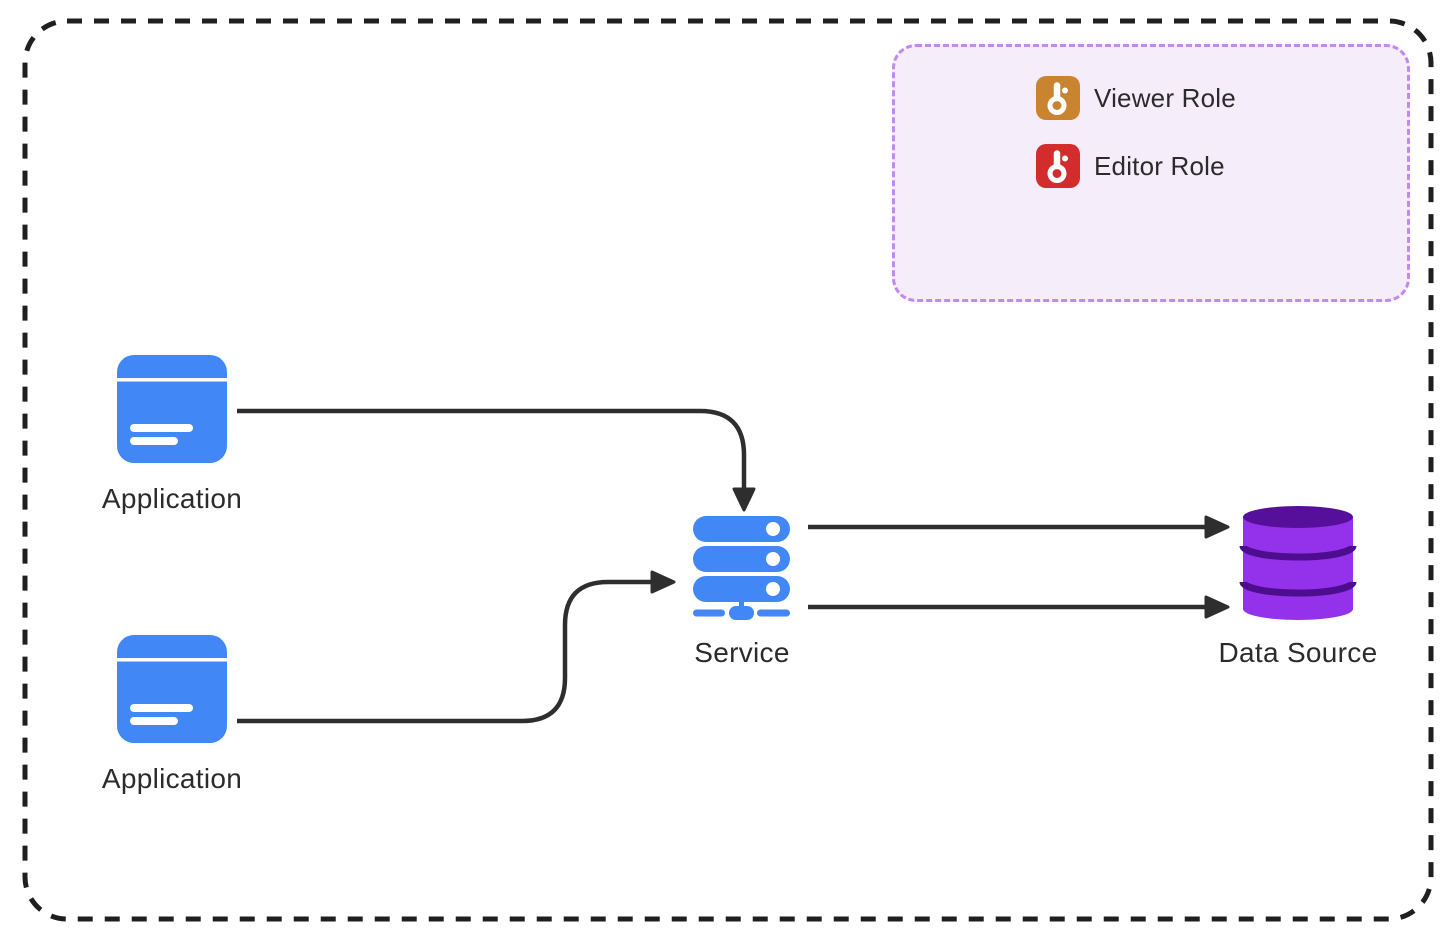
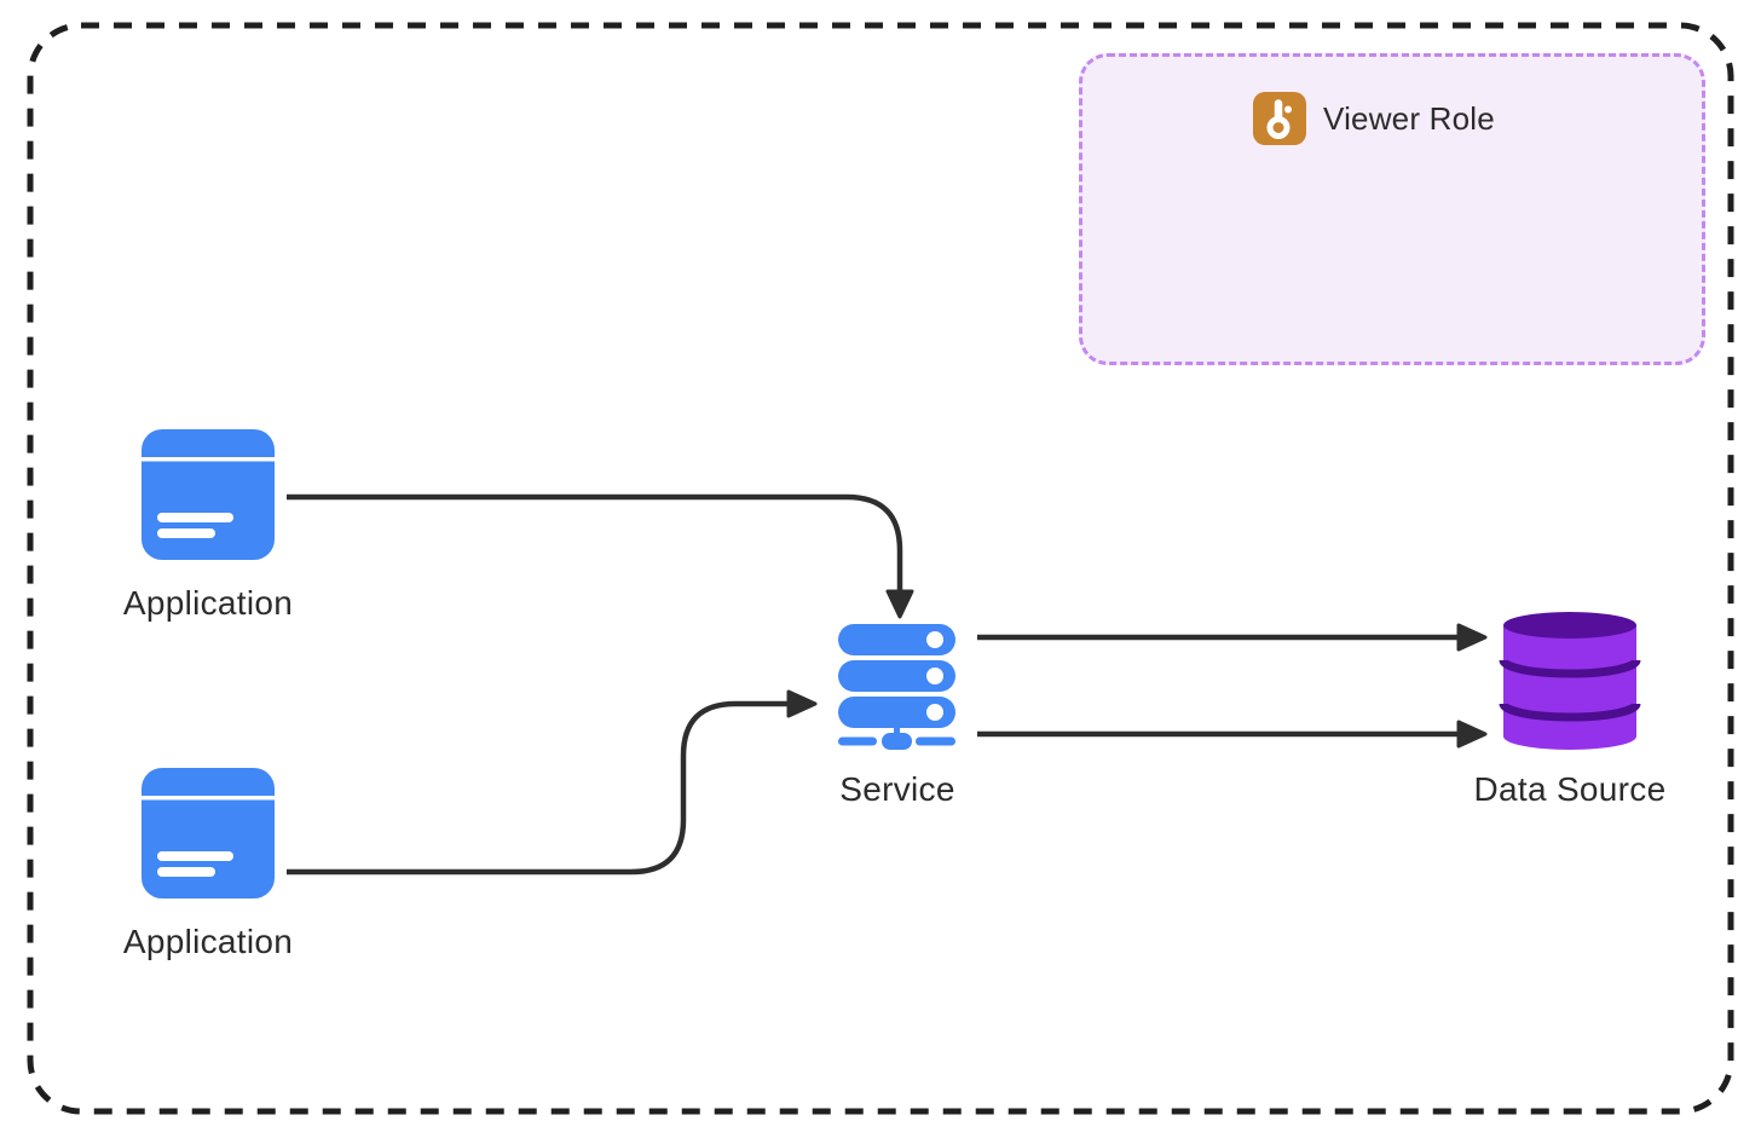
  Application
  Application
  Service
  Data Source
  Viewer Role
- Editor Role
